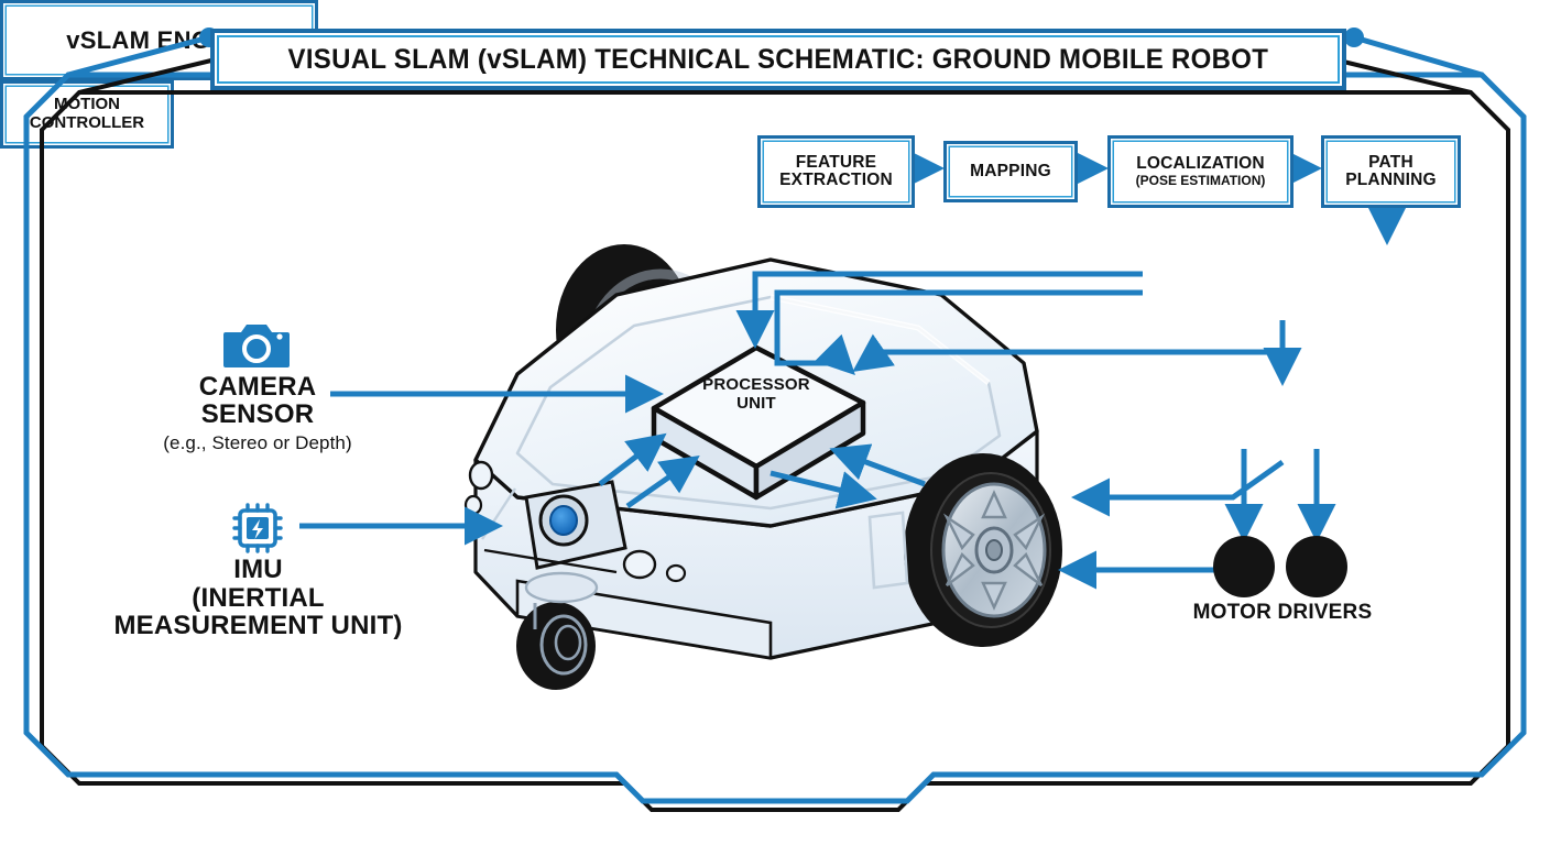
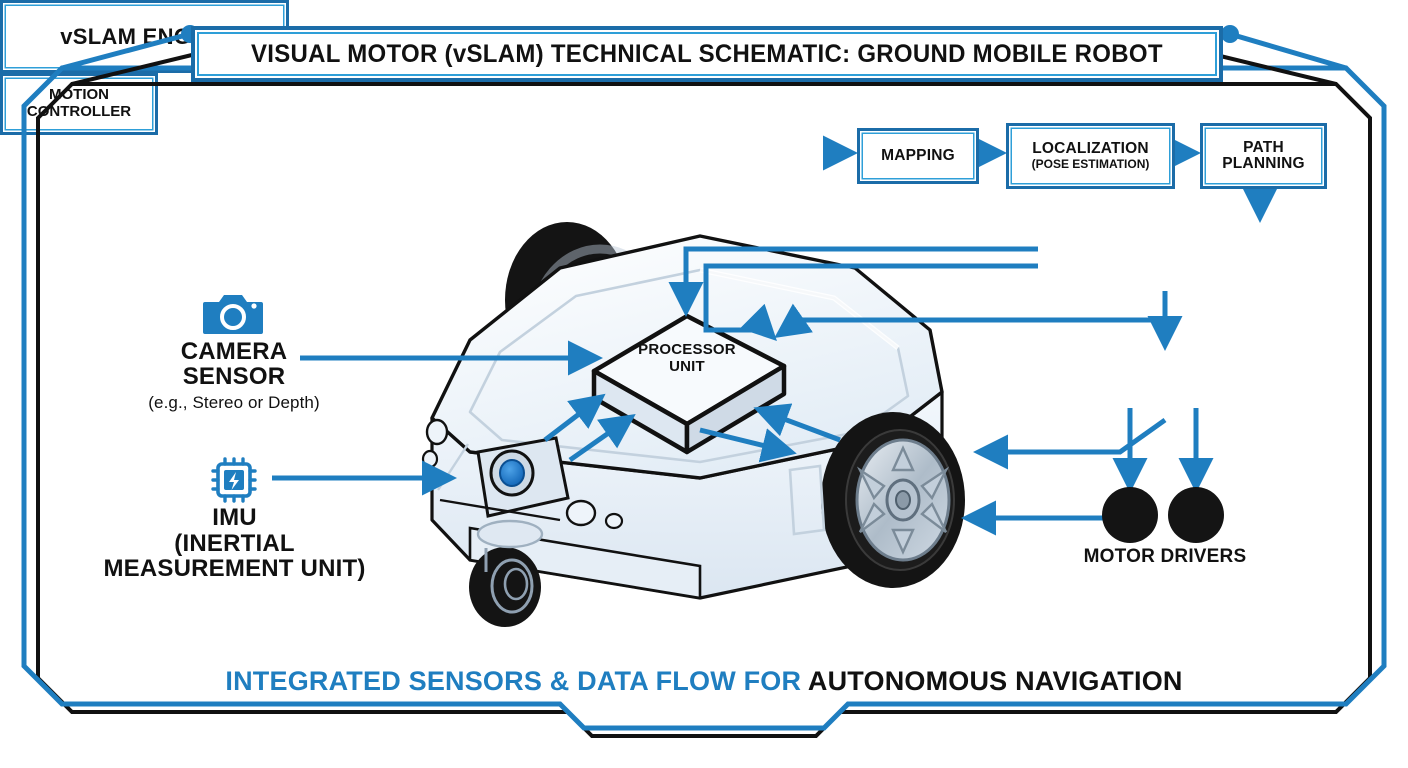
- VISUAL SLAM (vSLAM) TECHNICAL SCHEMATIC: GROUND MOBILE ROBOT
+ VISUAL MOTOR (vSLAM) TECHNICAL SCHEMATIC: GROUND MOBILE ROBOT
- FEATURE
- EXTRACTION
  MAPPING
  LOCALIZATION
  (POSE ESTIMATION)
  PATH
  PLANNING
  MOTION
  CNTROLLER
  MOTOR DRIVERS
  CAMERA
  SENSOR
  (e.g., Stereo or Depth)
  IMU
  (INERTIAL
  MEASUREMENT UNIT)
  PROCESSOR
  UNIT
+ INTEGRATED SENSORS & DATA FLOW FOR AUTONOMOUS NAVIGATION
